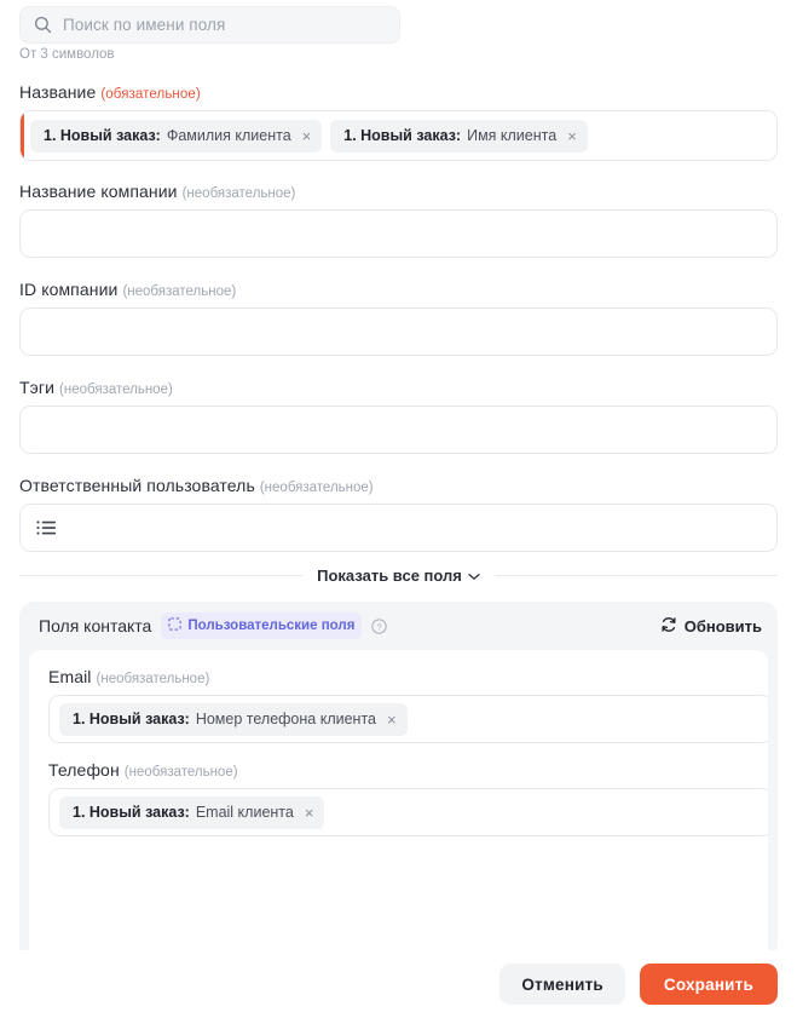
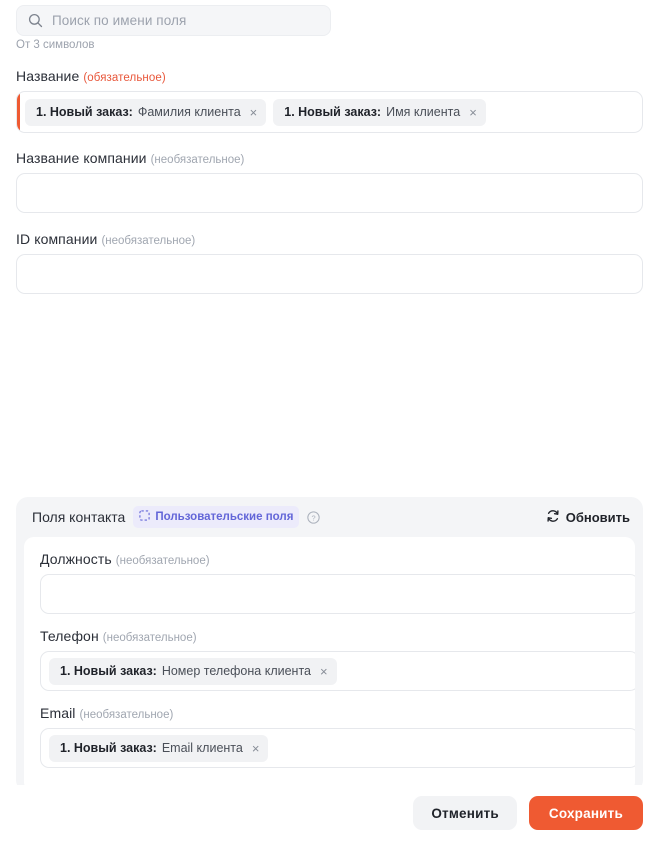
  Поиск по имени поля
  От 3 символов
  Название (обязательное)
  1. Новый заказ:
  Фамилия клиента
  ×
  1. Новый заказ:
  Имя клиента
  ×
  Название компании (необязательное)
  ID компании (необязательное)
- Тэги (необязательное)
- Ответственный пользователь (необязательное)
- Показать все поля
  Поля контакта
  Пользовательские поля
  ?
  Обновить
+ Должность (необязательное)
- Email (необязательное)
+ Телефон (необязательное)
  1. Новый заказ:
  Номер телефона клиента
  ×
- Телефон (необязательное)
+ Email (необязательное)
  1. Новый заказ:
  Email клиента
  ×
  Отменить
  Сохранить
